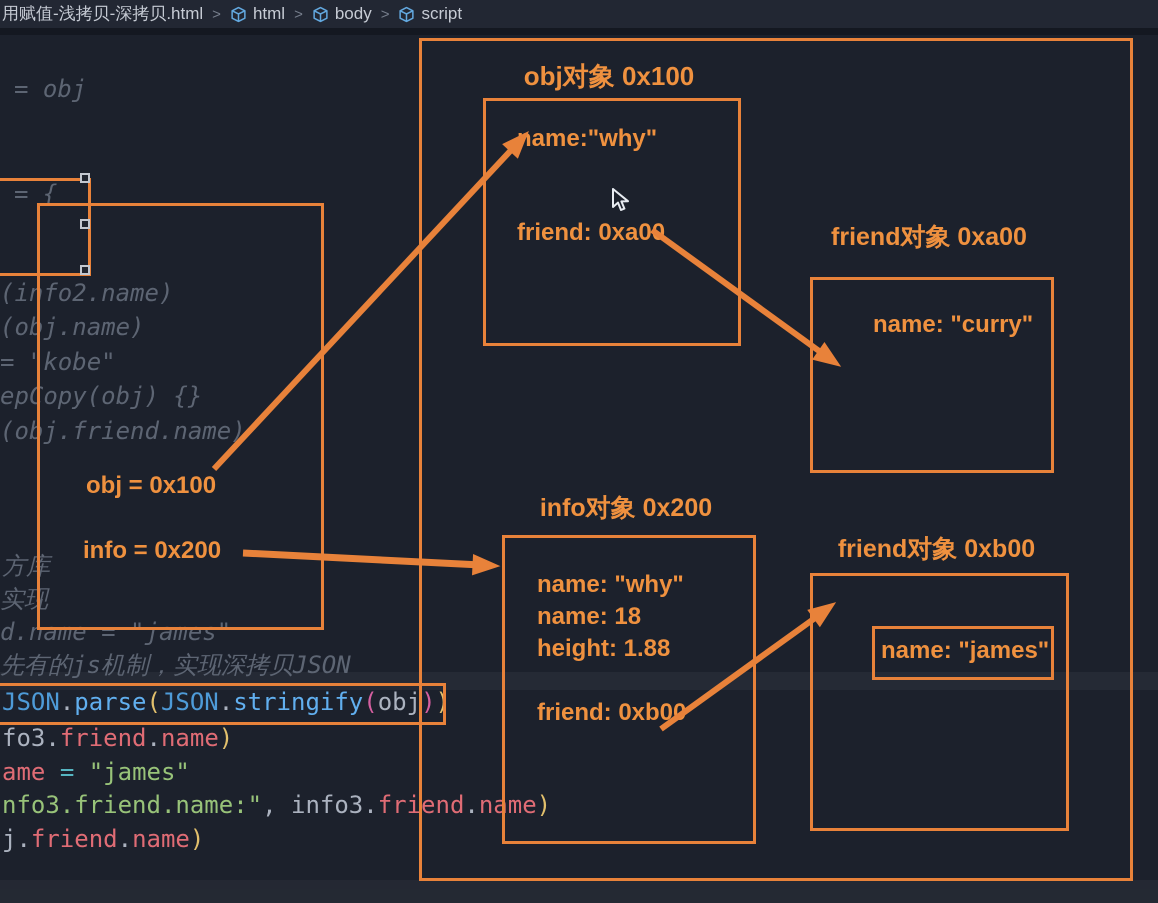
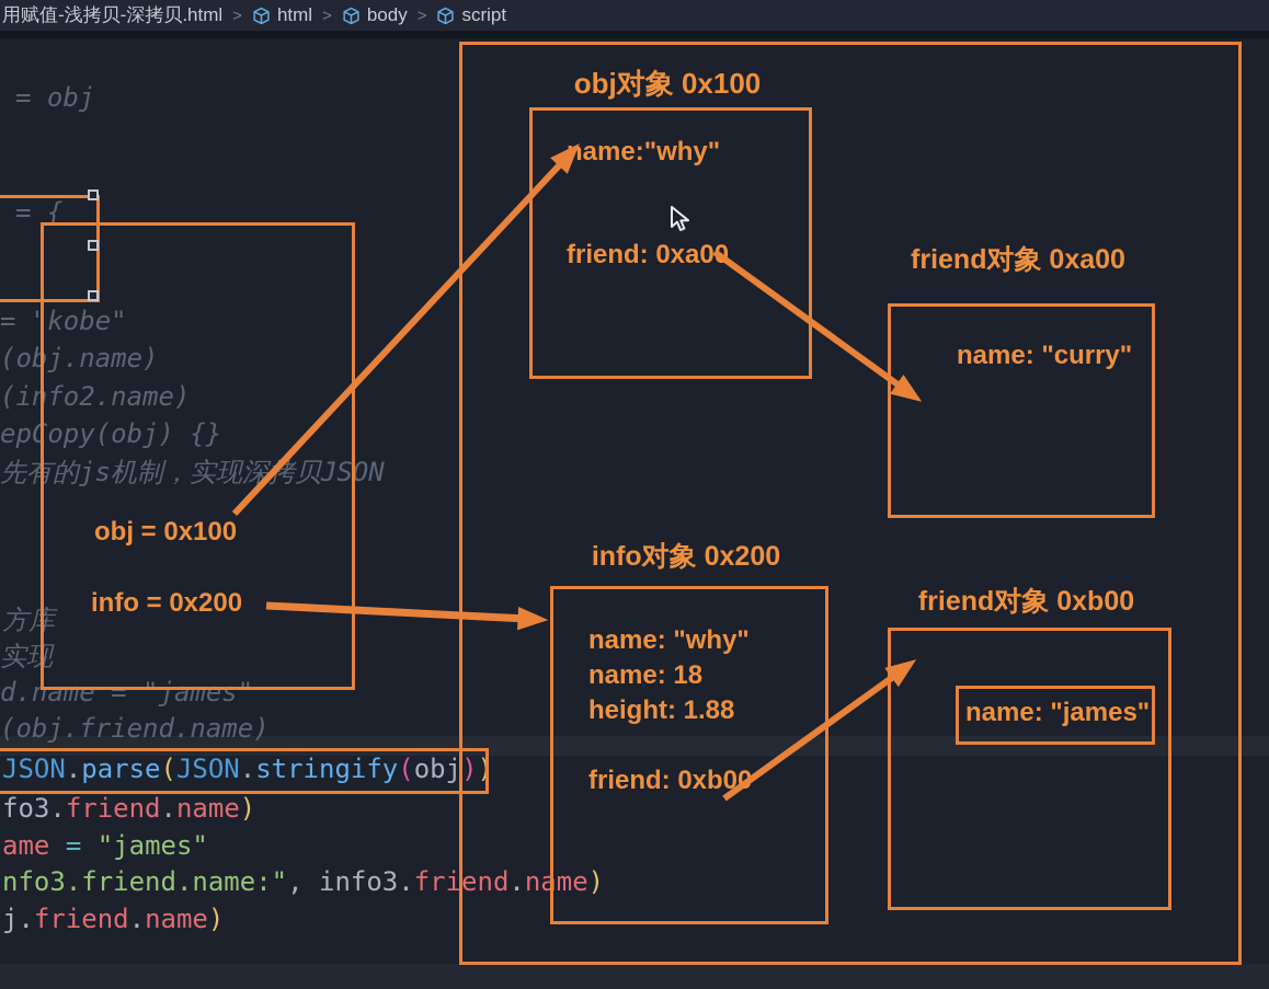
  用赋值-浅拷贝-深拷贝.html
  >
  html
  >
  body
  >
  script
  = obj
  = {
- (info2.name)
+ = "kobe"
  (obj.name)
- = "kobe"
+ (info2.name)
  epCopy(obj) {}
- (obj.friend.name)
+ 先有的js机制，实现深拷贝JSON
  方库
  实现
  d.name = "james"
- 先有的js机制，实现深拷贝JSON
+ (obj.friend.name)
  JSON.parse(JSON.stringify(obj))
  fo3.friend.name)
  ame = "james"
  nfo3.friend.name:", info3.friend.name)
  j.friend.name)
  obj = 0x100
  info = 0x200
  obj对象 0x100
  ame:"why"
  friend: 0xa0
  friend对象 0xa00
  name: "curry"
  info对象 0x200
  name: "why"
  name: 18
  height: 1.88
  friend: 0xb0
  friend对象 0xb00
  name: "james"
